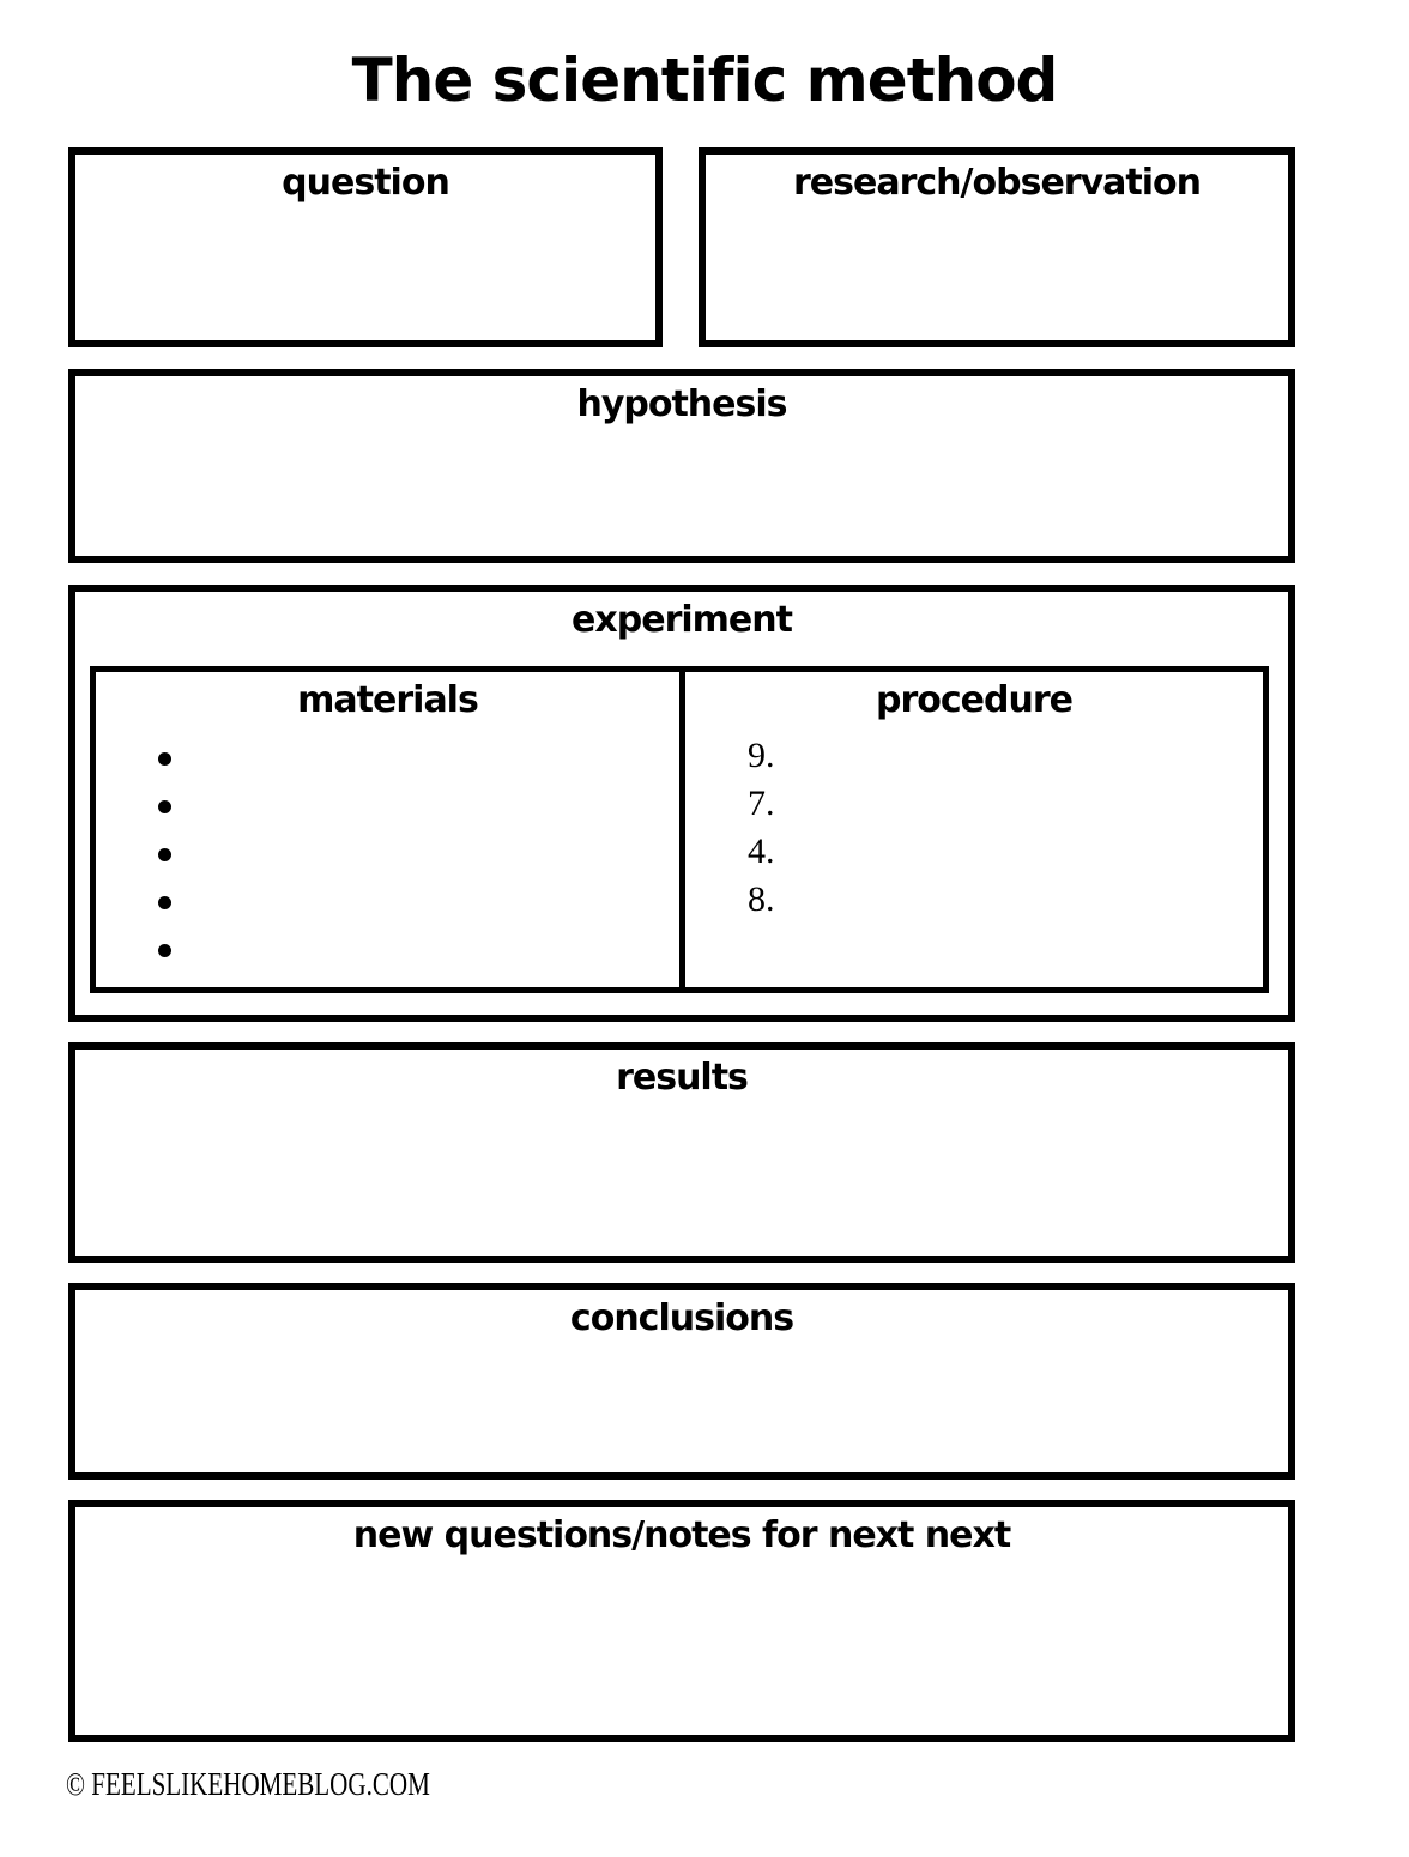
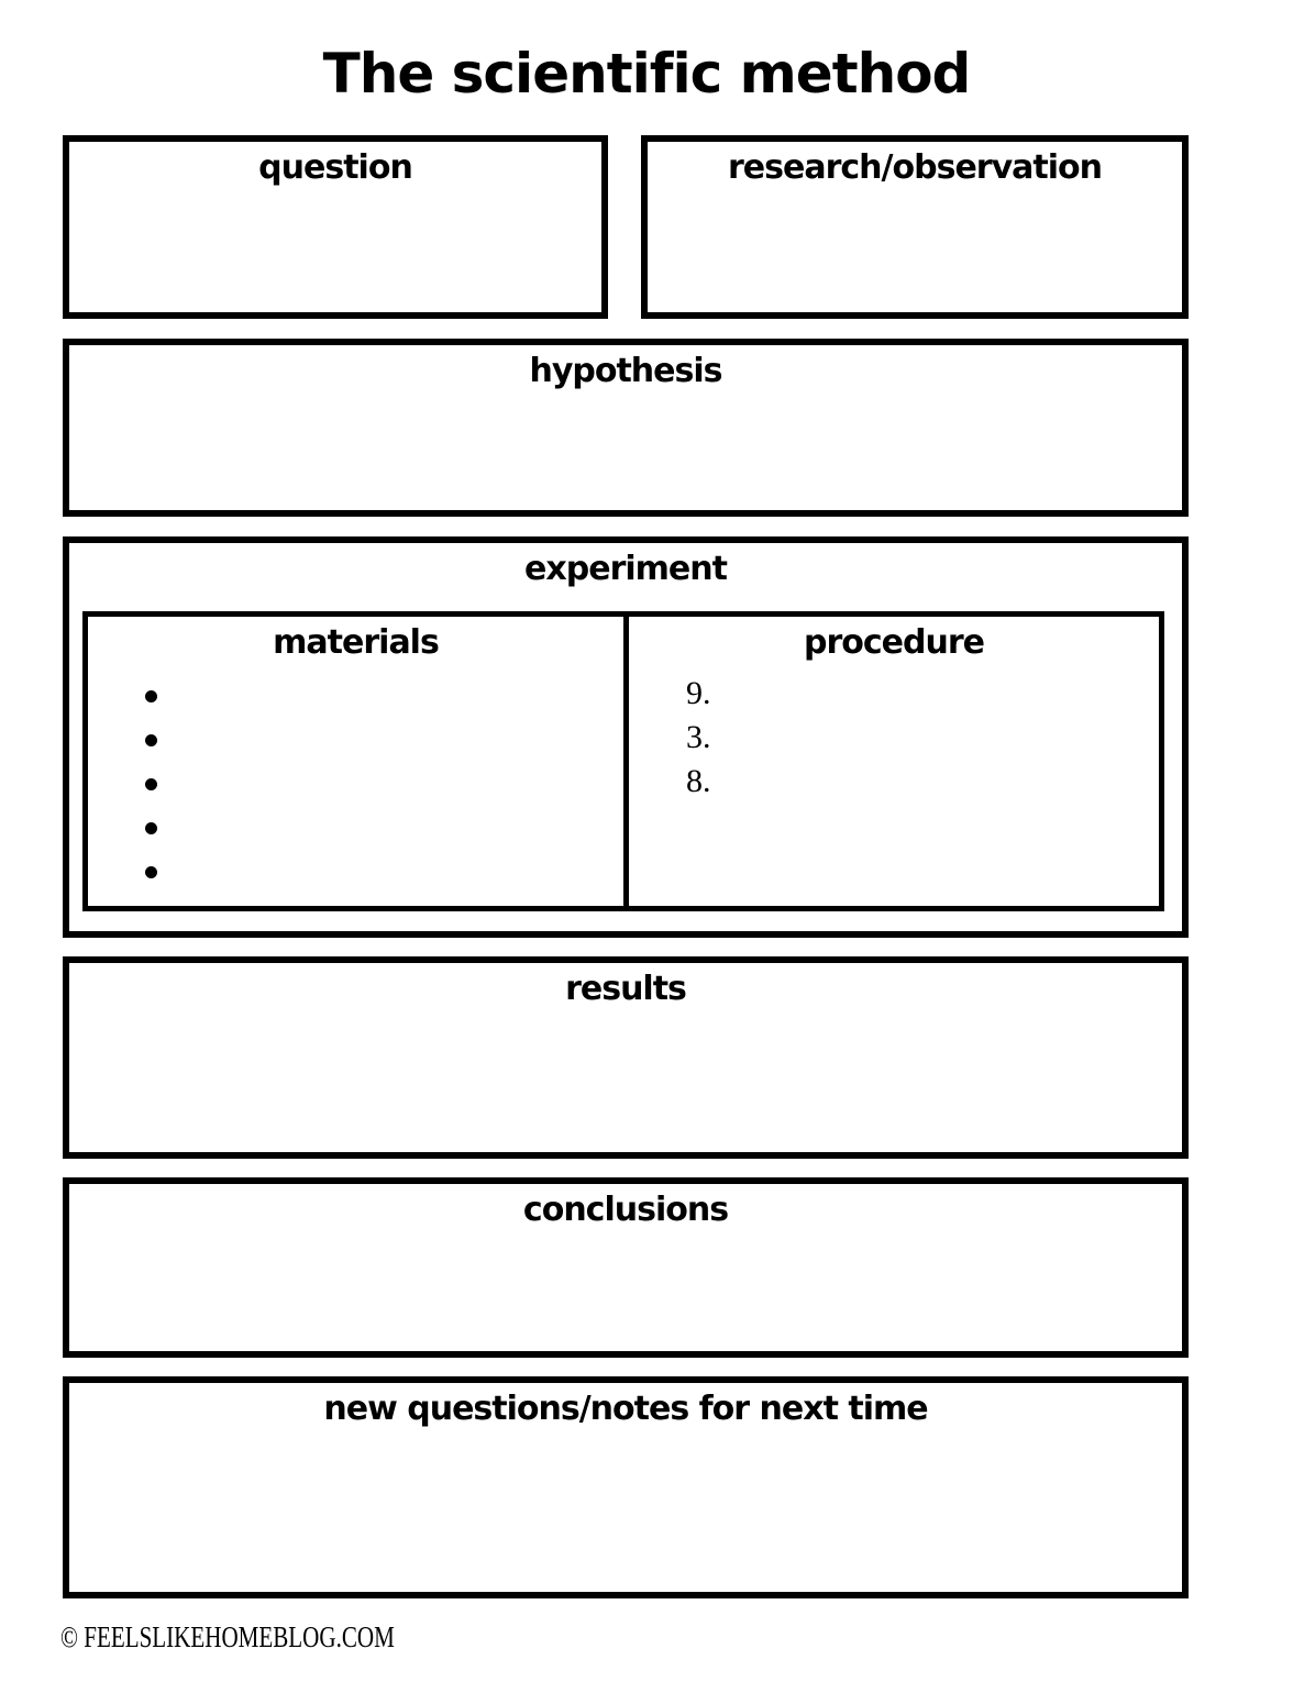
  The scientific method
  question
  research/observation
  hypothesis
  experiment
  materials
  procedure
  9.
- 7.
+ 3.
- 4.
  8.
  results
  conclusions
- new questions/notes for next next
+ new questions/notes for next time
  © FEELSLIKEHOMEBLOG.COM
